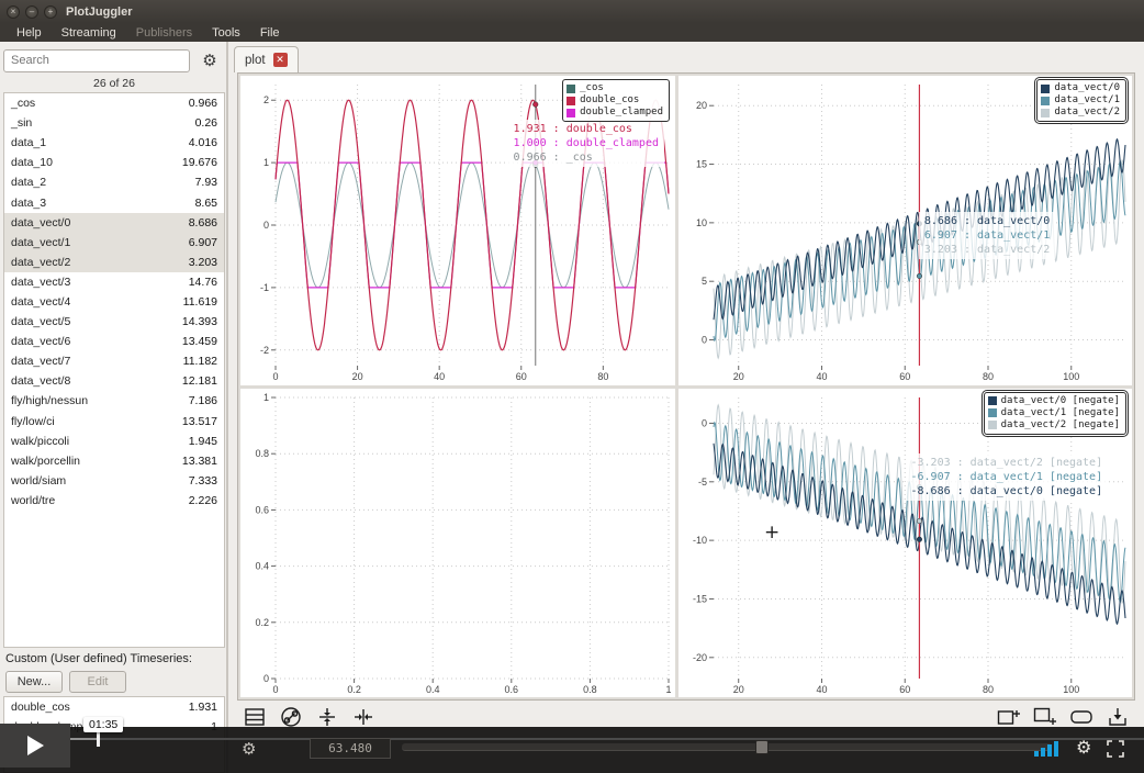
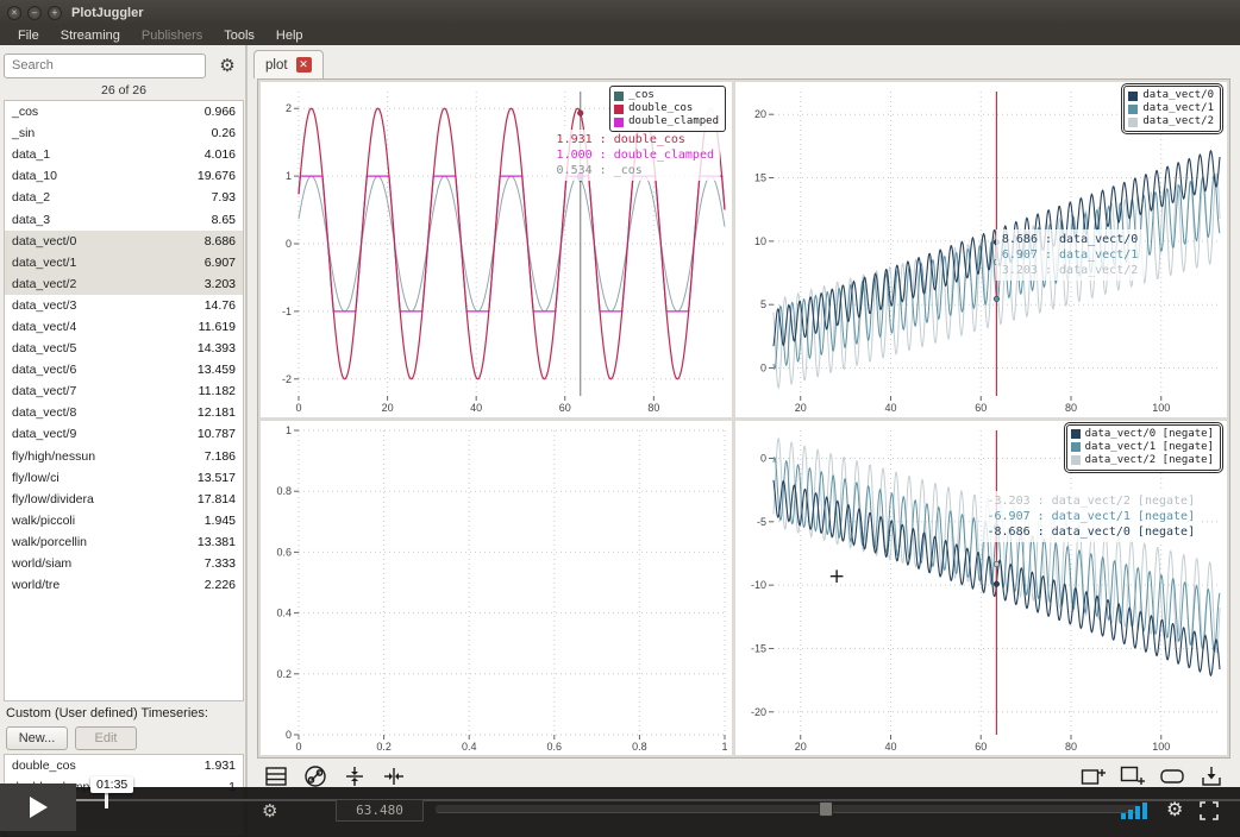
  ×
  –
  +
  PlotJuggler
- Help
+ File
  Streaming
  Publishers
  Tools
- File
+ Help
  Search
  ⚙
  26 of 26
  _cos
  0.966
  _sin
  0.26
  data_1
  4.016
  data_10
  19.676
  data_2
  7.93
  data_3
  8.65
  data_vect/0
  8.686
  data_vect/1
  6.907
  data_vect/2
  3.203
  data_vect/3
  14.76
  data_vect/4
  11.619
  data_vect/5
  14.393
  data_vect/6
  13.459
  data_vect/7
  11.182
  data_vect/8
  12.181
+ data_vect/9
+ 10.787
  fly/high/nessun
  7.186
  fly/low/ci
  13.517
+ fly/low/dividera
+ 17.814
  walk/piccoli
  1.945
  walk/porcellin
  13.381
  world/siam
  7.333
  world/tre
  2.226
  Custom (User defined) Timeseries:
  New...
  Edit
  double_cos
  1.931
  plot
  ✕
  0
  20
  40
  60
  80
  -2
  -1
  0
  1
  2
  _cos
  double_cos
  double_clamped
  1.931 : double_cos
  1.000 : double_clamped
- 0.966 : _cos
+ 0.534 : _cos
  20
  40
  60
  80
  100
  0
  5
  10
  15
  20
  data_vect/0
  data_vect/1
  data_vect/2
  8.686 : data_vect/0
  6.907 : data_vect/1
  3.203 : data_vect/2
  0
  0.2
  0.4
  0.6
  0.8
  1
  0
  0.2
  0.4
  0.6
  0.8
  1
  20
  40
  60
  80
  100
  0
  -5
  -10
  -15
  -20
  data_vect/0 [negate]
  data_vect/1 [negate]
  data_vect/2 [negate]
  -3.203 : data_vect/2 [negate]
  -6.907 : data_vect/1 [negate]
  -8.686 : data_vect/0 [negate]
  +
  01:35
  ⚙
  63.480
  ⚙
